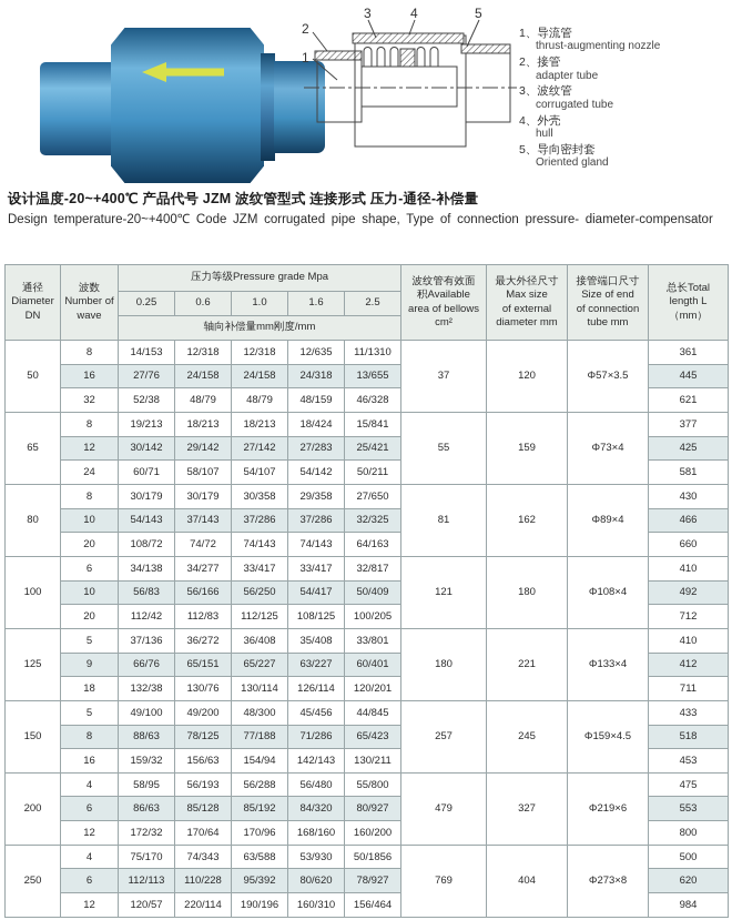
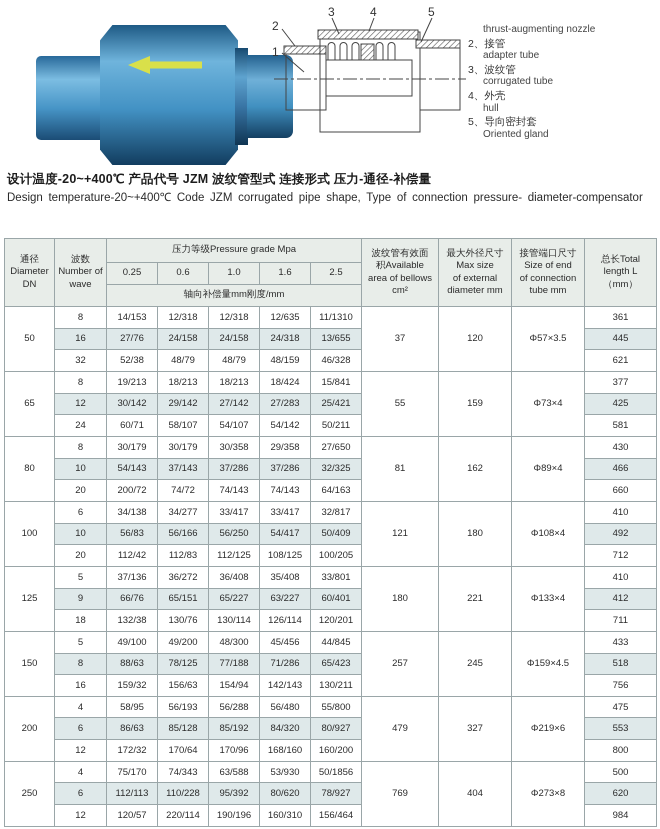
  2
  1
  3
  4
  5
- 1、导流管
  thrust-augmenting nozzle
  2、接管
  adapter tube
  3、波纹管
  corrugated tube
  4、外壳
  hull
  5、导向密封套
  Oriented gland
  设计温度-20~+400℃ 产品代号 JZM 波纹管型式 连接形式 压力-通径-补偿量
  Design temperature-20~+400℃ Code JZM corrugated pipe shape, Type of connection pressure- diameter-compensator
  通径 Diameter DN	波数 Number of wave	压力等级Pressure grade Mpa	波纹管有效面 积Available area of bellows cm²	最大外径尺寸 Max size of external diameter mm	接管端口尺寸 Size of end of connection tube mm	总长Total length L （mm）
  0.25	0.6	1.0	1.6	2.5
  轴向补偿量mm刚度/mm
  50	8	14/153	12/318	12/318	12/635	11/1310	37	120	Φ57×3.5	361
  16	27/76	24/158	24/158	24/318	13/655	445
  32	52/38	48/79	48/79	48/159	46/328	621
  65	8	19/213	18/213	18/213	18/424	15/841	55	159	Φ73×4	377
  12	30/142	29/142	27/142	27/283	25/421	425
  24	60/71	58/107	54/107	54/142	50/211	581
  80	8	30/179	30/179	30/358	29/358	27/650	81	162	Φ89×4	430
  10	54/143	37/143	37/286	37/286	32/325	466
- 20	108/72	74/72	74/143	74/143	64/163	660
+ 20	200/72	74/72	74/143	74/143	64/163	660
  100	6	34/138	34/277	33/417	33/417	32/817	121	180	Φ108×4	410
  10	56/83	56/166	56/250	54/417	50/409	492
  20	112/42	112/83	112/125	108/125	100/205	712
  125	5	37/136	36/272	36/408	35/408	33/801	180	221	Φ133×4	410
  9	66/76	65/151	65/227	63/227	60/401	412
  18	132/38	130/76	130/114	126/114	120/201	711
  150	5	49/100	49/200	48/300	45/456	44/845	257	245	Φ159×4.5	433
  8	88/63	78/125	77/188	71/286	65/423	518
- 16	159/32	156/63	154/94	142/143	130/211	453
+ 16	159/32	156/63	154/94	142/143	130/211	756
  200	4	58/95	56/193	56/288	56/480	55/800	479	327	Φ219×6	475
  6	86/63	85/128	85/192	84/320	80/927	553
  12	172/32	170/64	170/96	168/160	160/200	800
  250	4	75/170	74/343	63/588	53/930	50/1856	769	404	Φ273×8	500
  6	112/113	110/228	95/392	80/620	78/927	620
  12	120/57	220/114	190/196	160/310	156/464	984
